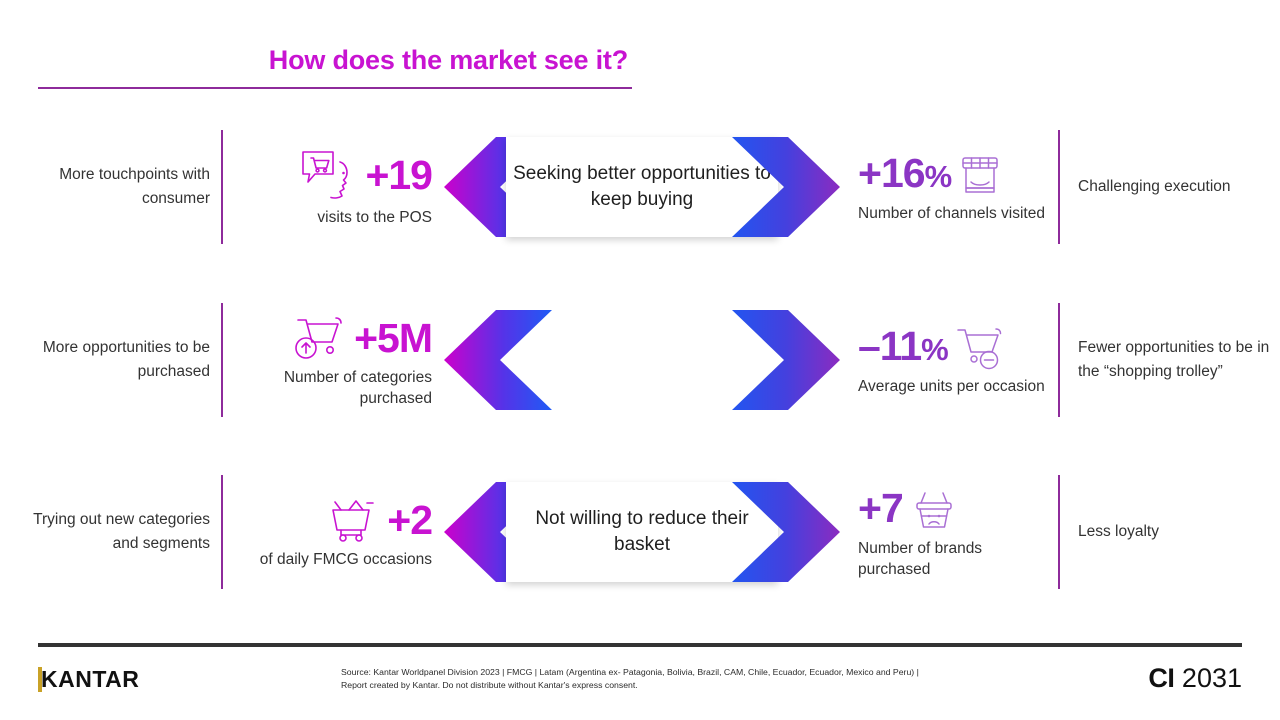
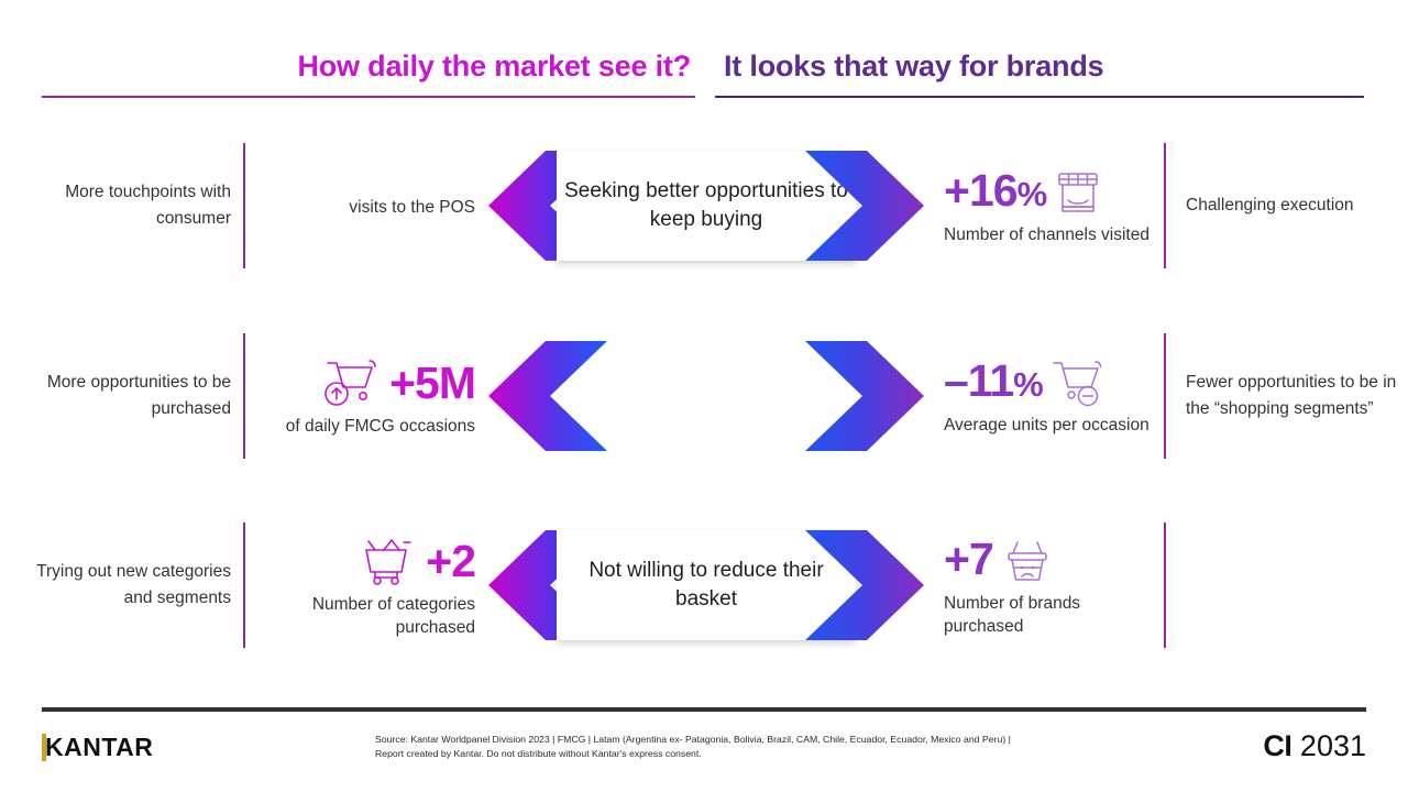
- How does the market see it?
+ How daily the market see it?
+ It looks that way for brands
  More touchpoints with consumer
- +19
  visits to the POS
  Seeking better opportunities to keep buying
  +16%
  Number of channels visited
  Challenging execution
  More opportunities to be purchased
  +5M
- Number of categories purchased
+ of daily FMCG occasions
  –11%
  Average units per occasion
- Fewer opportunities to be in the “shopping trolley”
+ Fewer opportunities to be in the “shopping segments”
  Trying out new categories and segments
  +2
- of daily FMCG occasions
+ Number of categories purchased
  Not willing to reduce their basket
  +7
  Number of brands purchased
- Less loyalty
  KANTAR
  Source: Kantar Worldpanel Division 2023 | FMCG | Latam (Argentina ex- Patagonia, Bolivia, Brazil, CAM, Chile, Ecuador, Ecuador, Mexico and Peru) |
  Report created by Kantar. Do not distribute without Kantar's express consent.
  CI 2031
